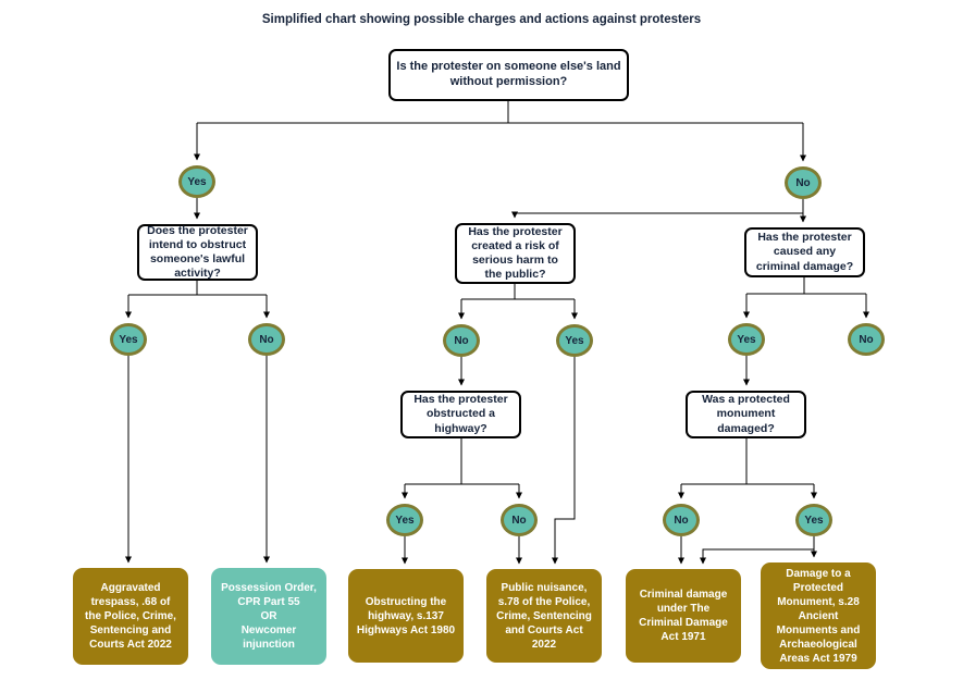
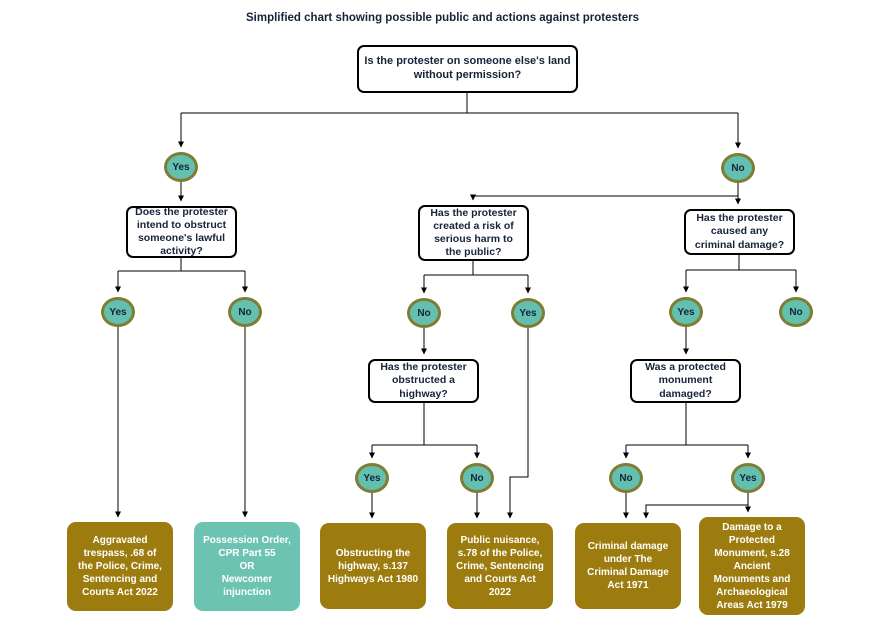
- Simplified chart showing possible charges and actions against protesters
+ Simplified chart showing possible public and actions against protesters
  Is the protester on someone else's land
  without permission?
  Does the protester
  intend to obstruct
  someone's lawful
  activity?
  Has the protester
  created a risk of
  serious harm to
  the public?
  Has the protester
  caused any
  criminal damage?
  Has the protester
  obstructed a
  highway?
  Was a protected
  monument
  damaged?
  Yes
  No
  Yes
  No
  No
  Yes
  Yes
  No
  Yes
  No
  No
  Yes
  Aggravated
  trespass, .68 of
  the Police, Crime,
  Sentencing and
  Courts Act 2022
  Possession Order,
  CPR Part 55
  OR
  Newcomer
  injunction
  Obstructing the
  highway, s.137
  Highways Act 1980
  Public nuisance,
  s.78 of the Police,
  Crime, Sentencing
  and Courts Act
  2022
  Criminal damage
  under The
  Criminal Damage
  Act 1971
  Damage to a
  Protected
  Monument, s.28
  Ancient
  Monuments and
  Archaeological
  Areas Act 1979
